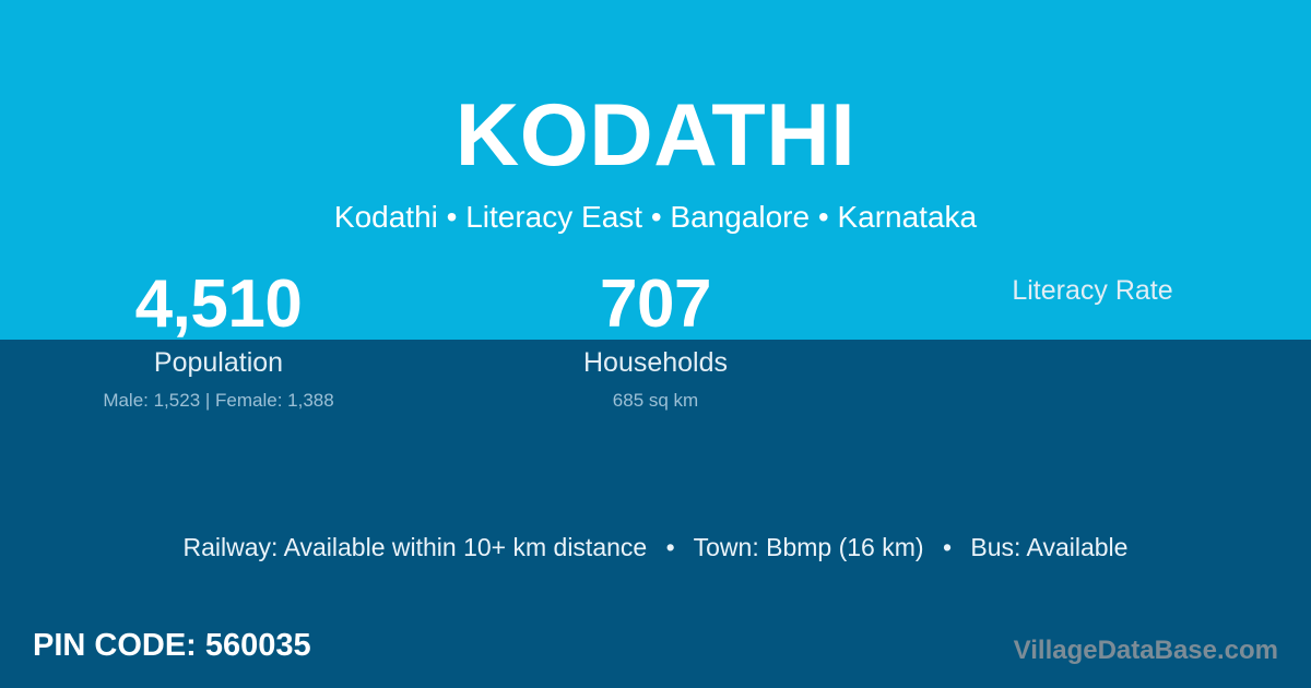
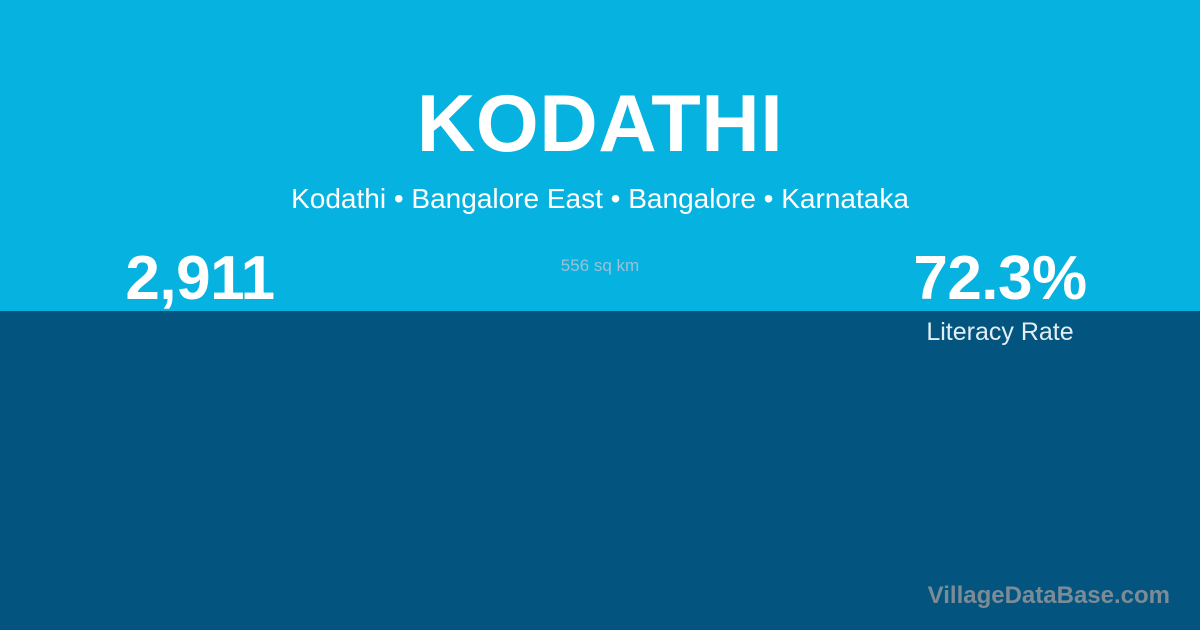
  KODATHI
- Kodathi • Literacy East • Bangalore • Karnataka
+ Kodathi • Bangalore East • Bangalore • Karnataka
- 4,510
+ 2,911
- Population
- Male: 1,523 | Female: 1,388
- 707
- Households
- 685 sq km
+ 556 sq km
+ 72.3%
  Literacy Rate
- Railway: Available within 10+ km distance • Town: Bbmp (16 km) • Bus: Available
- PIN CODE: 560035
  VillageDataBase.com
